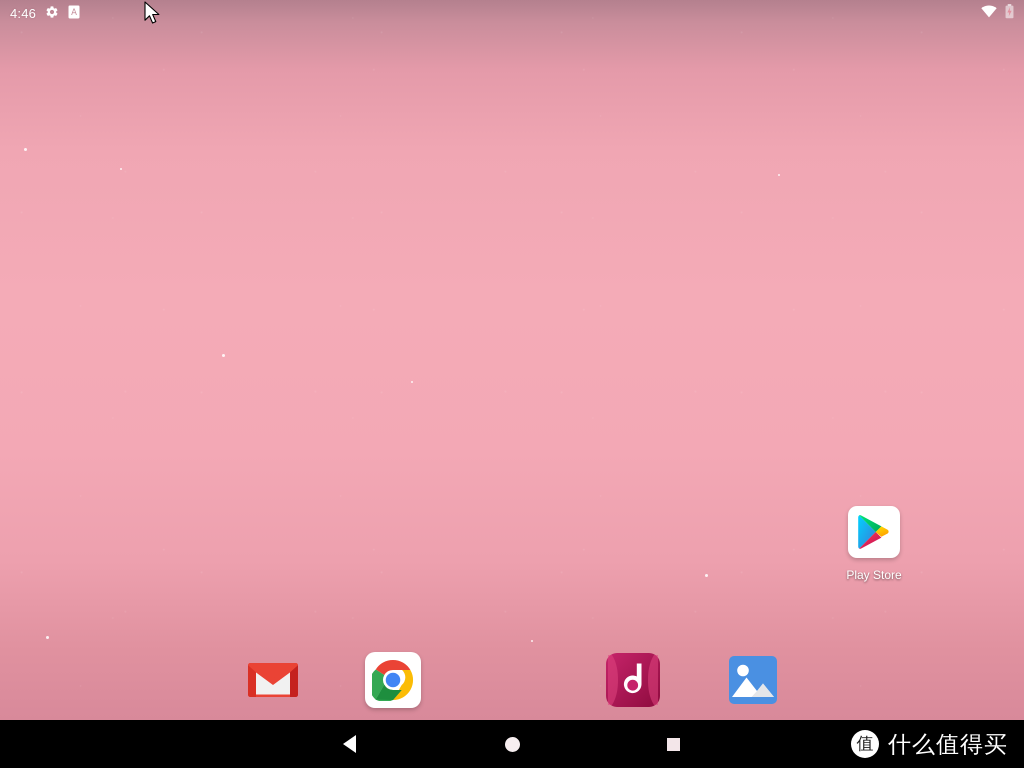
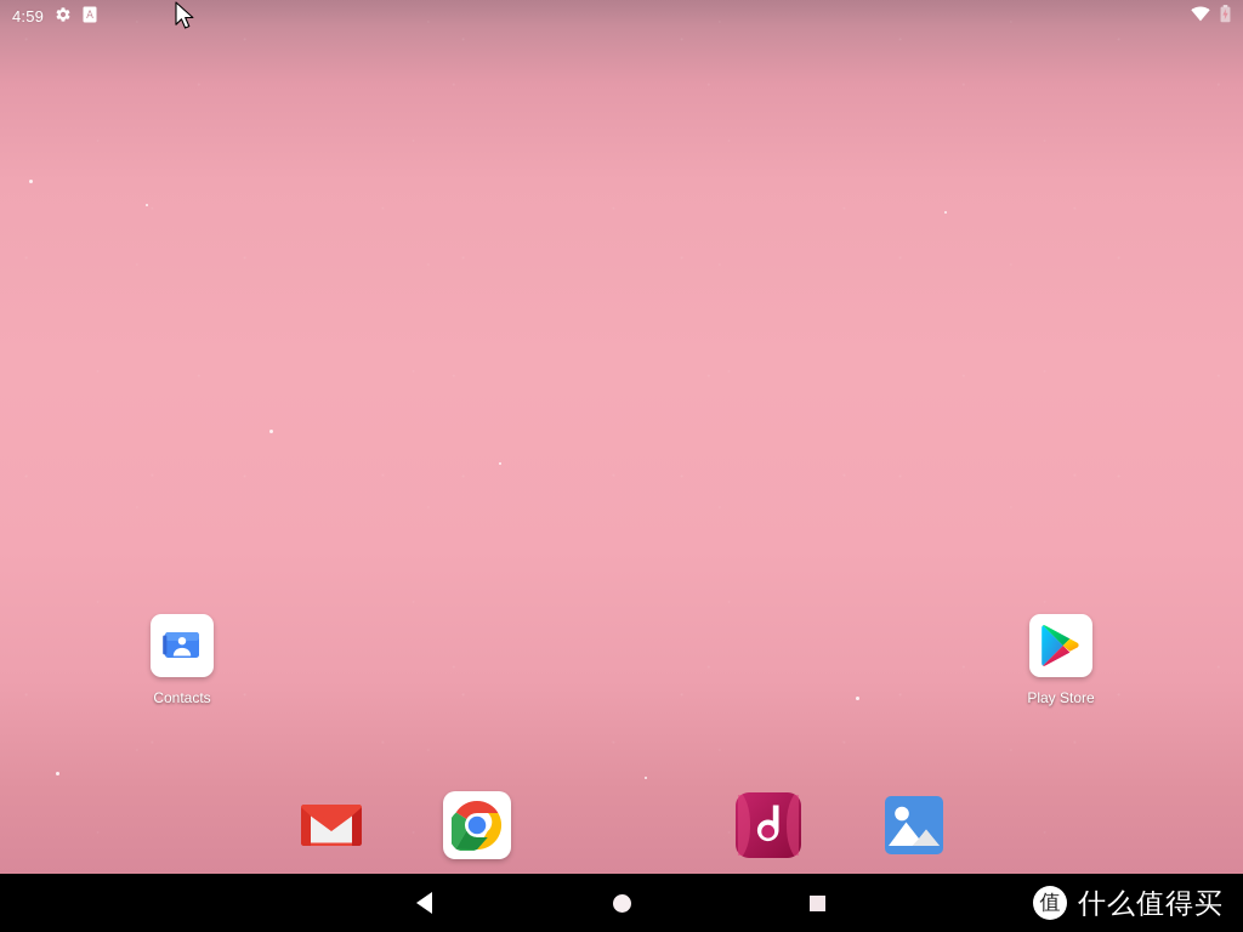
- 4:46
+ 4:59
  A
+ Contacts
  Play Store
  值
  什么值得买
